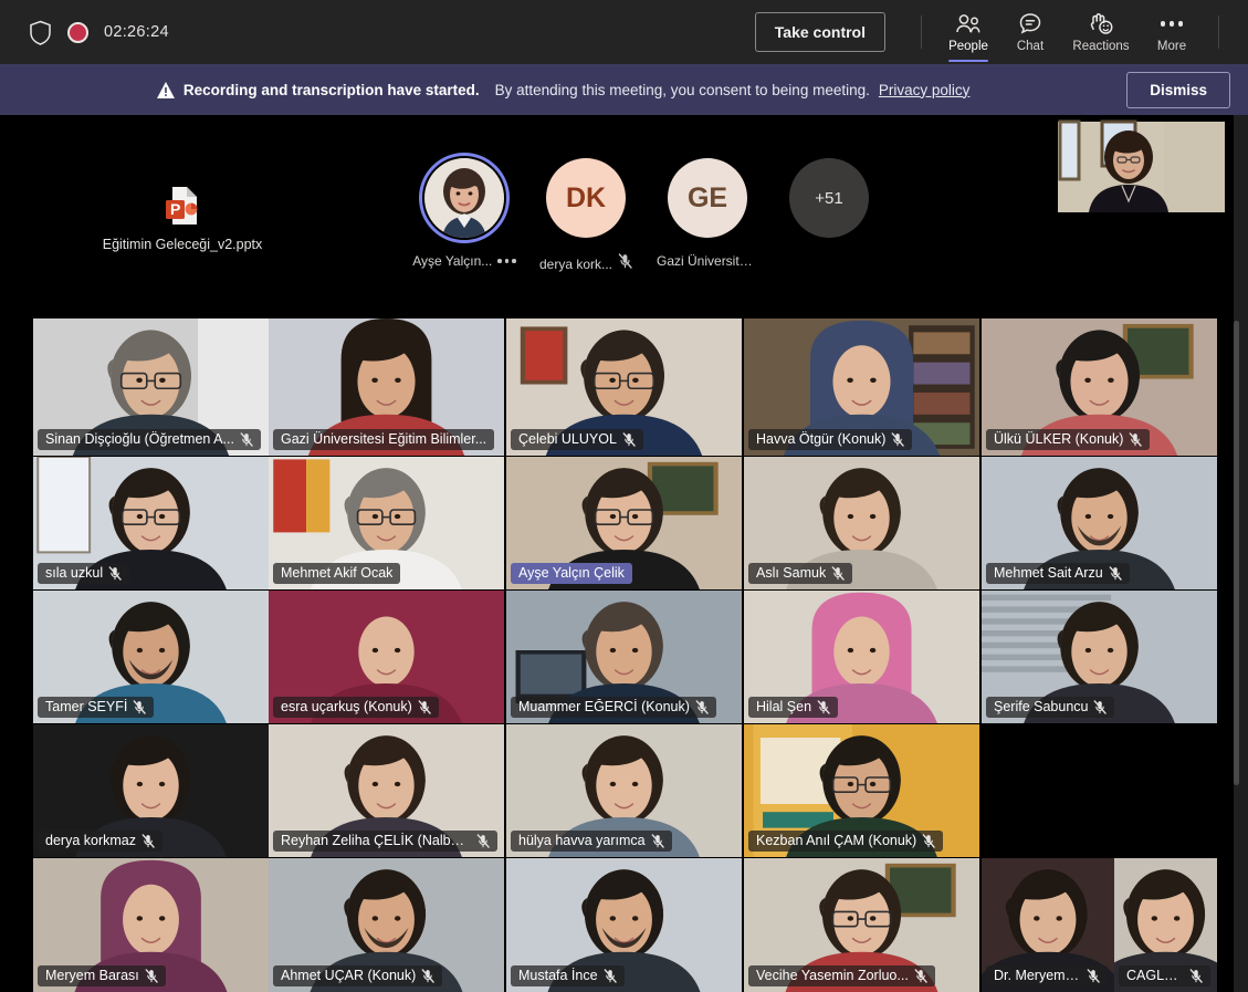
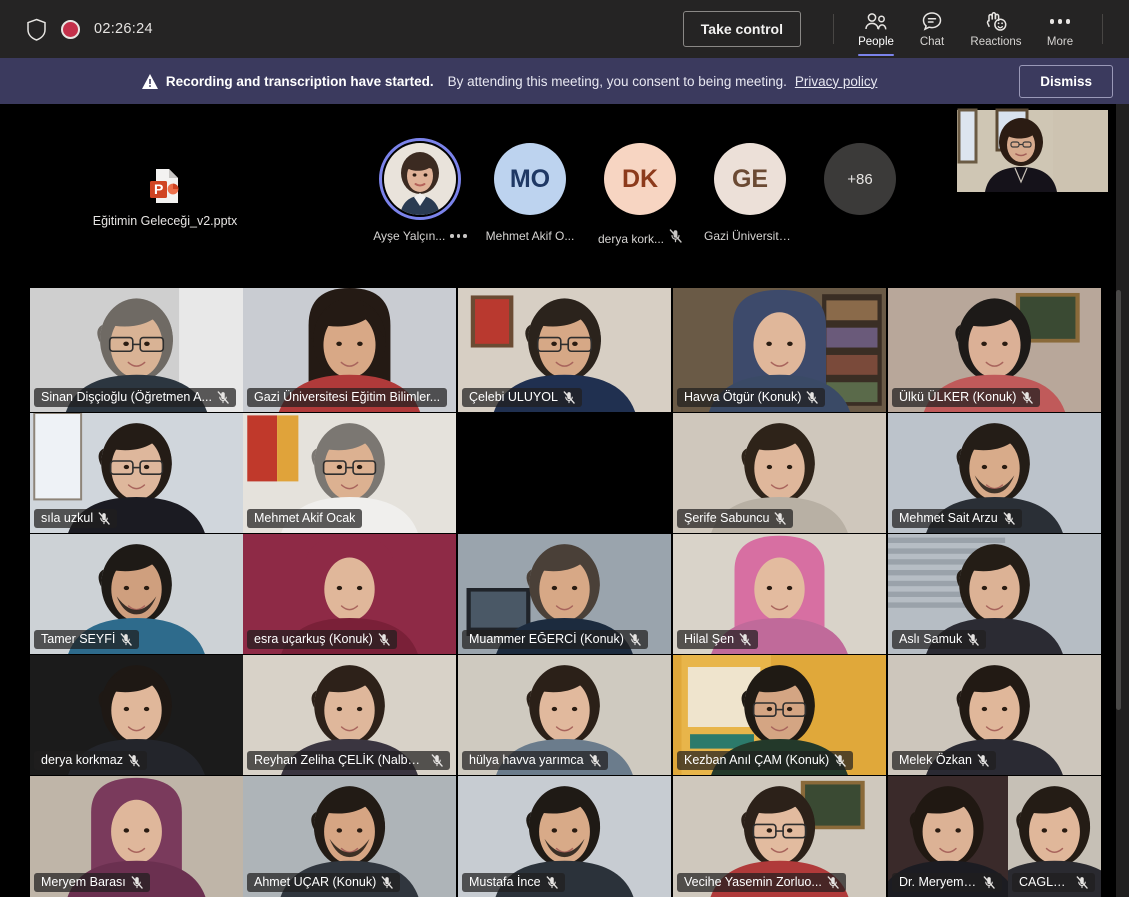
  02:26:24
  Take control
  People
  Chat
  Reactions
  More
  Recording and transcription have started.
  By attending this meeting, you consent to being meeting.
  Privacy policy
  Dismiss
  P
  Eğitimin Geleceği_v2.pptx
  Ayşe Yalçın...
+ MO
+ Mehmet Akif O...
  DK
  derya kork...
  GE
  Gazi Üniversites.
- +51
+ +86
  Sinan Dişçioğlu (Öğretmen A...
  Gazi Üniversitesi Eğitim Bilimler...
  Çelebi ULUYOL
  Havva Ötgür (Konuk)
  Ülkü ÜLKER (Konuk)
  sıla uzkul
  Mehmet Akif Ocak
- Ayşe Yalçın Çelik
- Aslı Samuk
+ Şerife Sabuncu
  Mehmet Sait Arzu
  Tamer SEYFİ
  esra uçarkuş (Konuk)
  Muammer EĞERCİ (Konuk)
  Hilal Şen
- Şerife Sabuncu
+ Aslı Samuk
  derya korkmaz
  Reyhan Zeliha ÇELİK (Nalbant
  hülya havva yarımca
  Kezban Anıl ÇAM (Konuk)
+ Melek Özkan
  Meryem Barası
  Ahmet UÇAR (Konuk)
  Mustafa İnce
  Vecihe Yasemin Zorluo...
